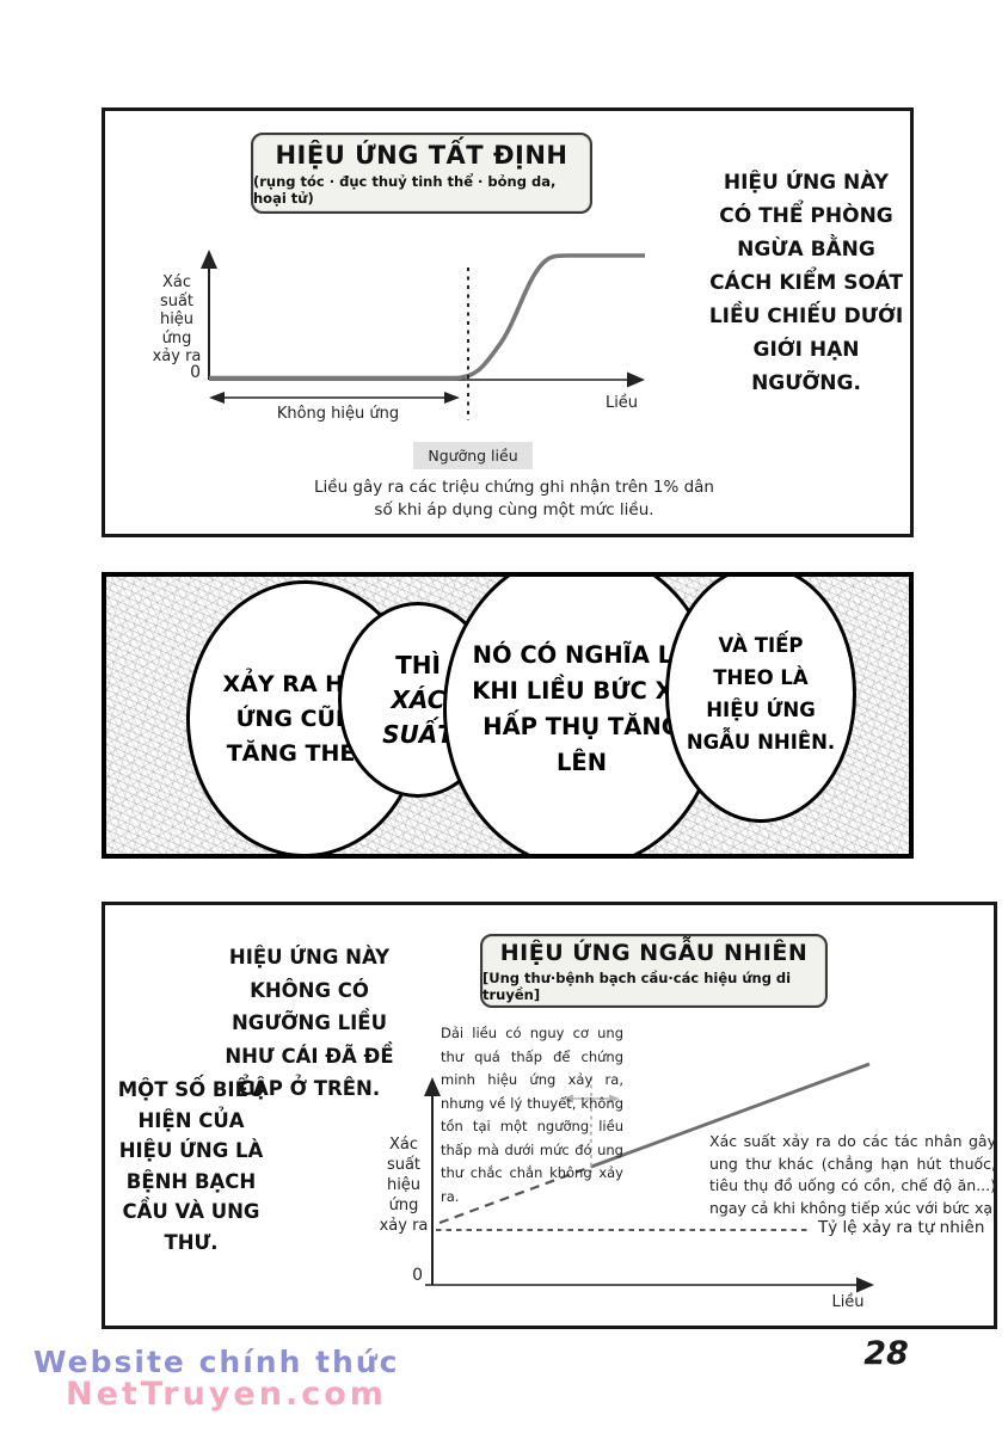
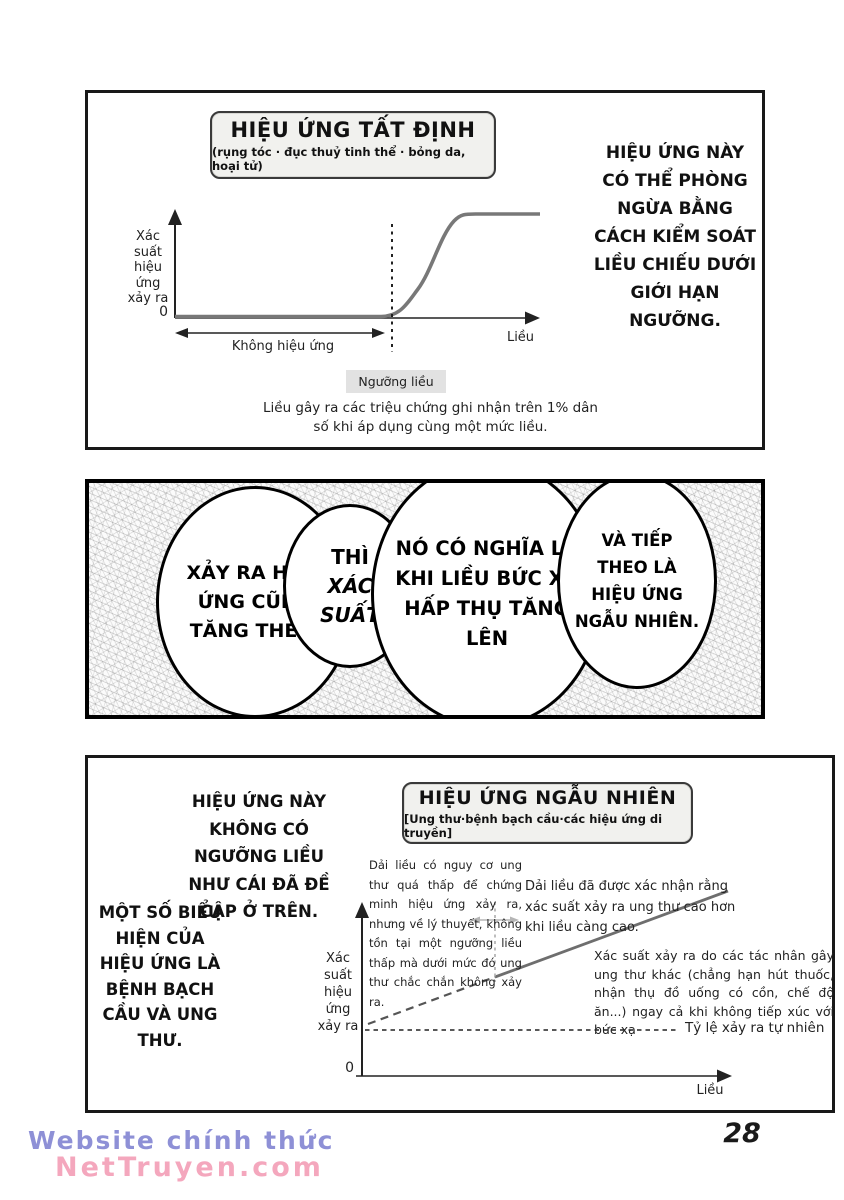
  HIỆU ỨNG TẤT ĐỊNH
  (rụng tóc · đục thuỷ tinh thể · bỏng da, hoại tử)
  HIỆU ỨNG NÀY CÓ THỂ PHÒNG NGỪA BẰNG CÁCH KIỂM SOÁT LIỀU CHIẾU DƯỚI GIỚI HẠN NGƯỠNG.
  Xác suất hiệu ứng xảy ra
  0
  Không hiệu ứng
  Liều
  Ngưỡng liều
  Liều gây ra các triệu chứng ghi nhận trên 1% dân số khi áp dụng cùng một mức liều.
  XẢY RA H ỨNG CŨ TĂNG THE
  THÌ
  XÁC SUẤ
  NÓ CÓ NGHĨA L KHI LIỀU BỨC HẤP THỤ TĂN LÊN
  VÀ TIẾP THEO LÀ HIỆU ỨNG NGẪU NHIÊN.
  HIỆU ỨNG NGẪU NHIÊN
  [Ung thư·bệnh bạch cầu·các hiệu ứng di truyền]
  HIỆU ỨNG NÀY KHÔNG CÓ NGƯỠNG LIỀU NHƯ CÁI ĐÃ ĐỀ CẬP Ở TRÊN.
  MỘT SỐ BIỂU HIỆN CỦA HIỆU ỨNG LÀ BỆNH BẠCH CẦU VÀ UNG THƯ.
  Xác suất hiệu ứng xảy ra
  0
  Liều
  Dải liều có nguy cơ ung thư quá thấp để chứng minh hiệu ứng xảy ra, nhưng về lý thuyết, không tồn tại một ngưỡng liều thấp mà dưới mức đó ung thư chắc chắn không xảy ra.
+ Dải liều đã được xác nhận rằng xác suất xảy ra ung thư cao hơn khi liều càng cao.
- Xác suất xảy ra do các tác nhân gây ung thư khác (chẳng hạn hút thuốc, tiêu thụ đồ uống có cồn, chế độ ăn...) ngay cả khi không tiếp xúc với bức xạ
+ Xác suất xảy ra do các tác nhân gây ung thư khác (chẳng hạn hút thuốc, nhận thụ đồ uống có cồn, chế độ ăn...) ngay cả khi không tiếp xúc với bức xạ
  Tỷ lệ xảy ra tự nhiên
  28
  Website chính thức
  NetTruyen.com
